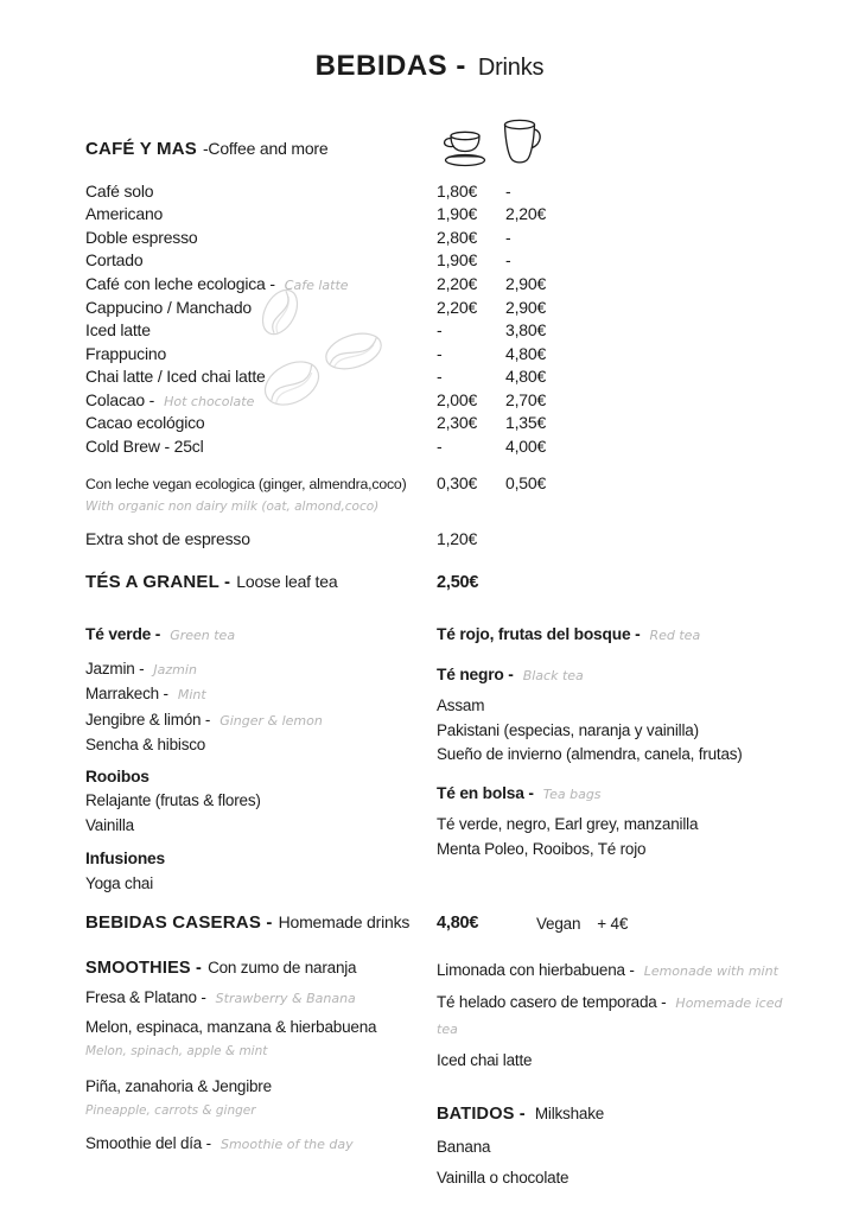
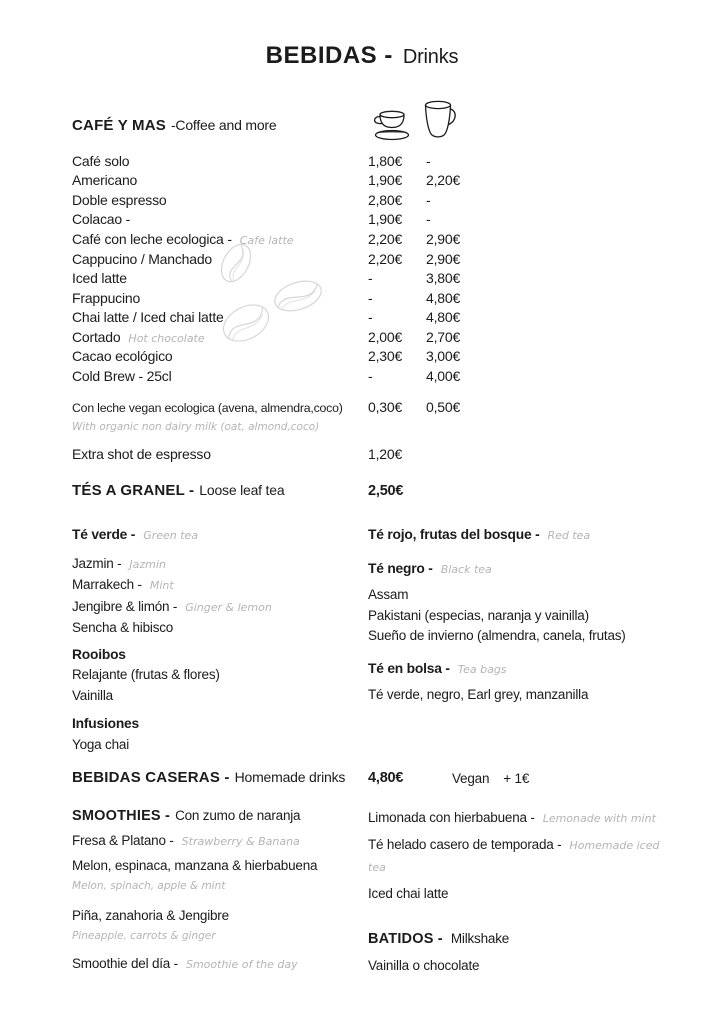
  BEBIDAS - Drinks
  CAFÉ Y MAS -Coffee and more
  Café solo
  1,80€
  -
  Americano
  1,90€
  2,20€
  Doble espresso
  2,80€
  -
- Cortado
+ Colacao -
  1,90€
  -
  Café con leche ecologica - Cafe latte
  2,20€
  2,90€
  Cappucino / Manchado
  2,20€
  2,90€
  Iced latte
  -
  3,80€
  Frappucino
  -
  4,80€
  Chai latte / Iced chai latte
  -
  4,80€
- Colacao - Hot chocolate
+ Cortado Hot chocolate
  2,00€
  2,70€
  Cacao ecológico
  2,30€
- 1,35€
+ 3,00€
  Cold Brew - 25cl
  -
  4,00€
- Con leche vegan ecologica (ginger, almendra,coco)
+ Con leche vegan ecologica (avena, almendra,coco)
  With organic non dairy milk (oat, almond,coco)
  0,30€
  0,50€
  Extra shot de espresso
  1,20€
  TÉS A GRANEL - Loose leaf tea
  2,50€
  Té verde - Green tea
  Jazmin - Jazmin
  Marrakech - Mint
  Jengibre & limón - Ginger & lemon
  Sencha & hibisco
  Rooibos
  Relajante (frutas & flores)
  Vainilla
  Infusiones
  Yoga chai
  Té rojo, frutas del bosque - Red tea
  Té negro - Black tea
  Assam
  Pakistani (especias, naranja y vainilla)
  Sueño de invierno (almendra, canela, frutas)
  Té en bolsa - Tea bags
  Té verde, negro, Earl grey, manzanilla
- Menta Poleo, Rooibos, Té rojo
  BEBIDAS CASERAS - Homemade drinks
  4,80€
- Vegan + 4€
+ Vegan + 1€
  SMOOTHIES - Con zumo de naranja
  Fresa & Platano - Strawberry & Banana
  Melon, espinaca, manzana & hierbabuena
  Melon, spinach, apple & mint
  Piña, zanahoria & Jengibre
  Pineapple, carrots & ginger
  Smoothie del día - Smoothie of the day
  Limonada con hierbabuena - Lemonade with mint
  Té helado casero de temporada - Homemade iced tea
  Iced chai latte
  BATIDOS - Milkshake
- Banana
  Vainilla o chocolate
